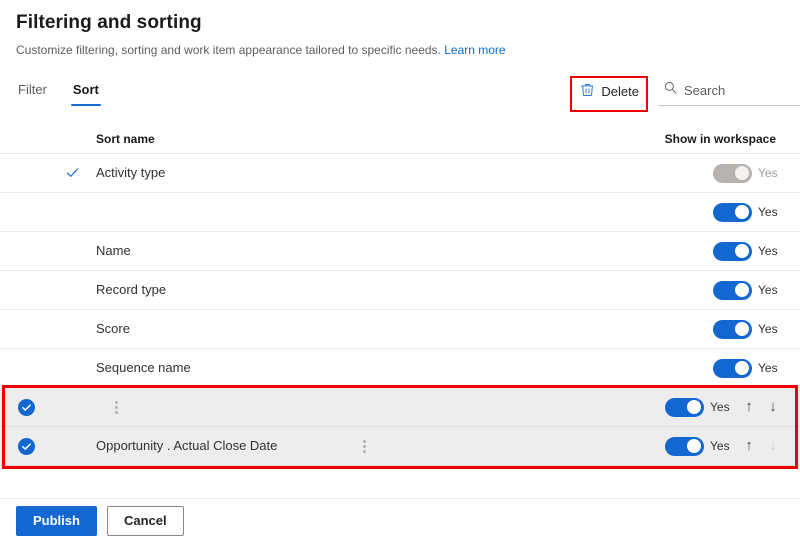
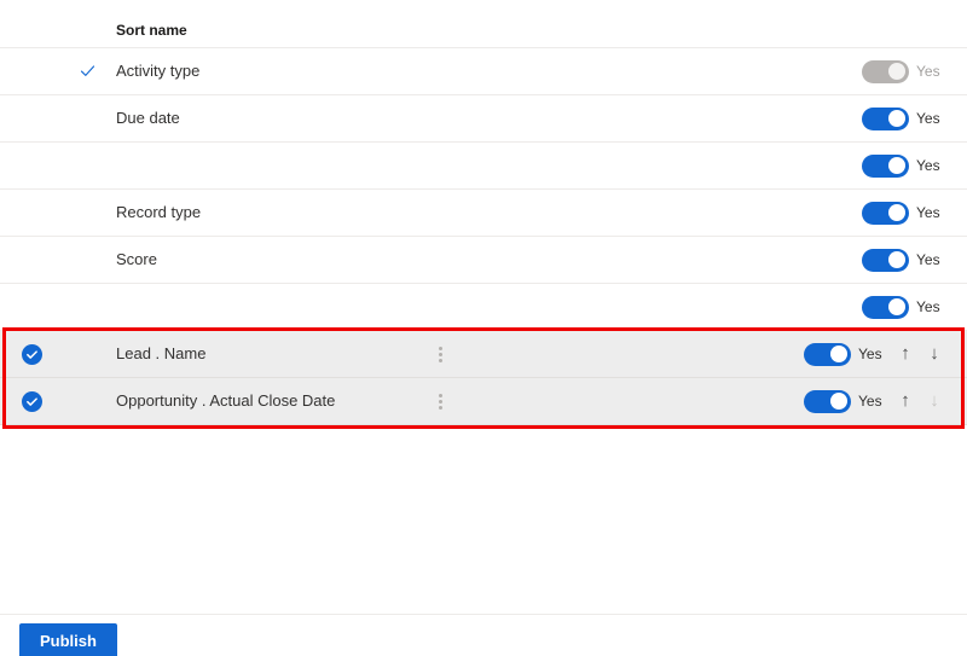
- Filtering and sorting
- Customize filtering, sorting and work item appearance tailored to specific needs. Learn more
- Filter
- Sort
- Delete
- Search
  Sort name
- Show in workspace
  Activity type
  Yes
+ Due date
  Yes
- Name
  Yes
  Record type
  Yes
  Score
  Yes
- Sequence name
  Yes
+ Lead . Name
  Yes
  ↑
  ↓
  Opportunity . Actual Close Date
  Yes
  ↑
  ↓
  Publish
- Cancel
